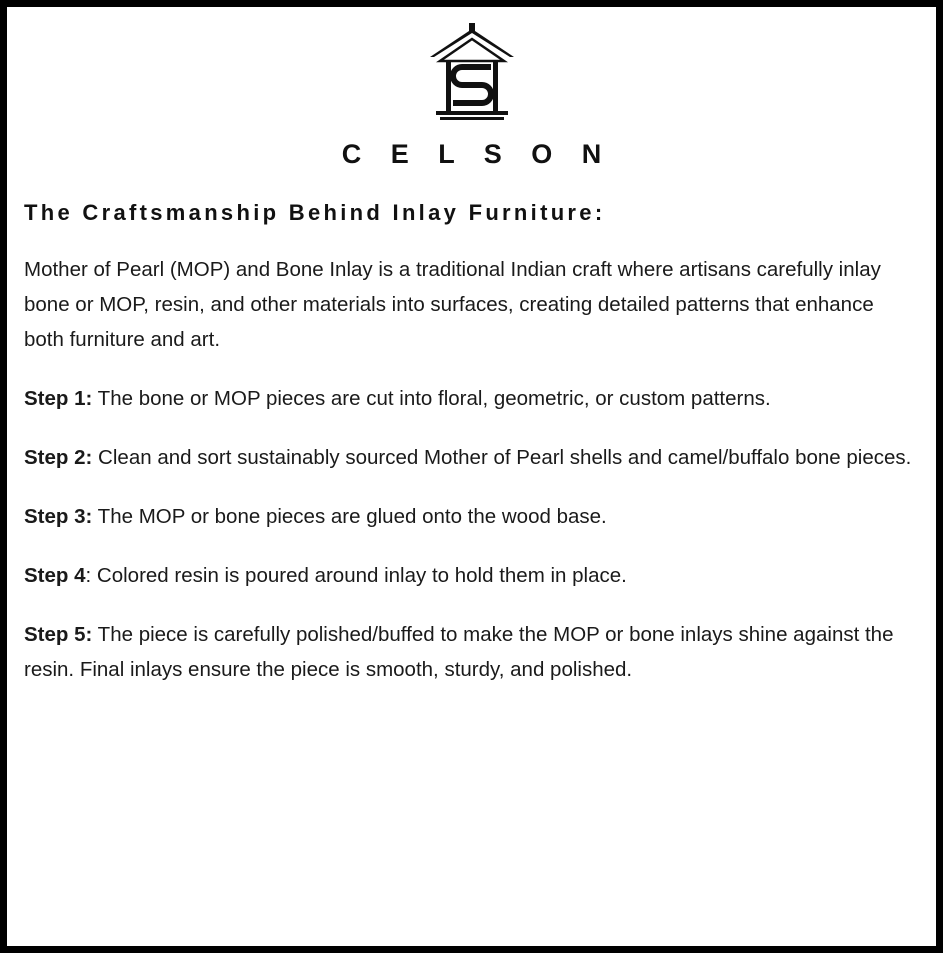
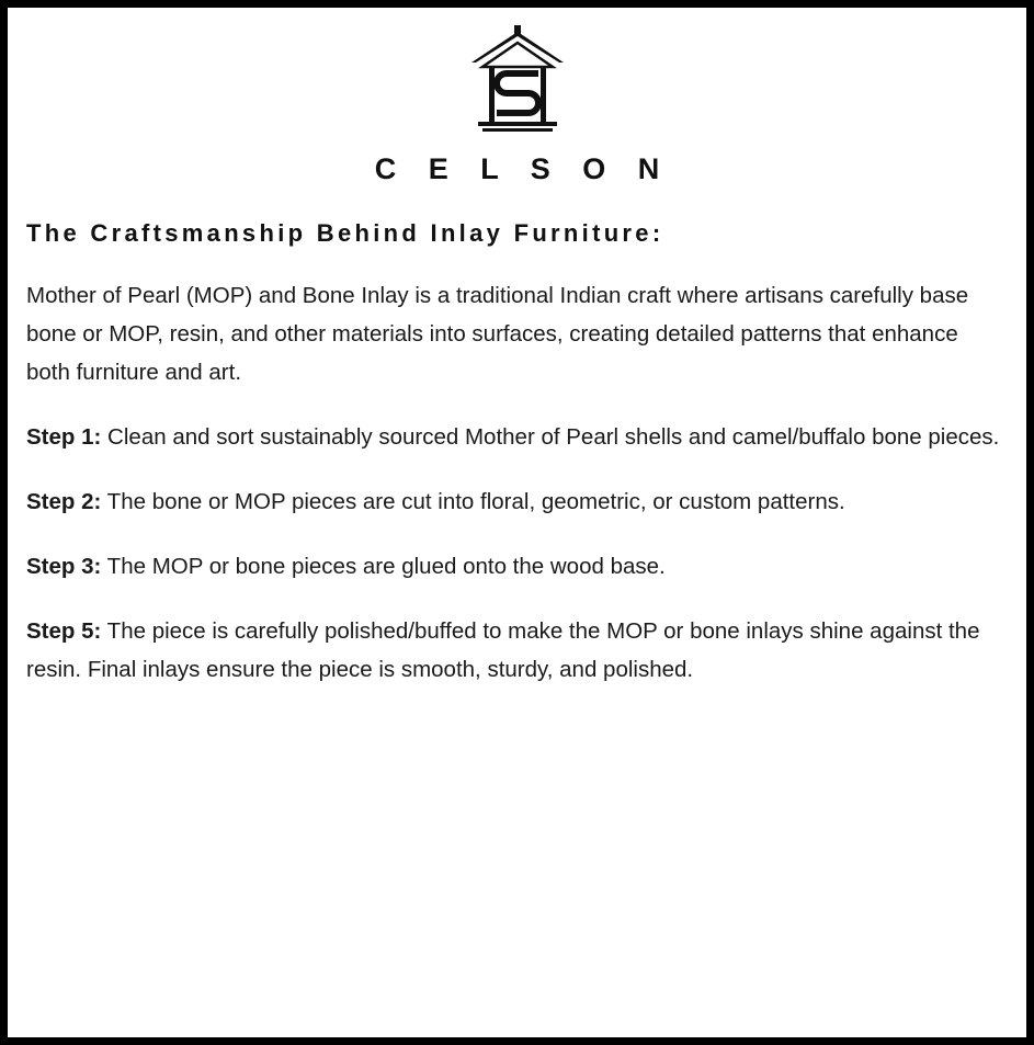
  C E L S O N
  The Craftsmanship Behind Inlay Furniture:
- Mother of Pearl (MOP) and Bone Inlay is a traditional Indian craft where artisans carefully inlay bone or MOP, resin, and other materials into surfaces, creating detailed patterns that enhance both furniture and art.
+ Mother of Pearl (MOP) and Bone Inlay is a traditional Indian craft where artisans carefully base bone or MOP, resin, and other materials into surfaces, creating detailed patterns that enhance both furniture and art.
- Step 1: The bone or MOP pieces are cut into floral, geometric, or custom patterns.
+ Step 1: Clean and sort sustainably sourced Mother of Pearl shells and camel/buffalo bone pieces.
- Step 2: Clean and sort sustainably sourced Mother of Pearl shells and camel/buffalo bone pieces.
+ Step 2: The bone or MOP pieces are cut into floral, geometric, or custom patterns.
  Step 3: The MOP or bone pieces are glued onto the wood base.
- Step 4: Colored resin is poured around inlay to hold them in place.
  Step 5: The piece is carefully polished/buffed to make the MOP or bone inlays shine against the resin. Final inlays ensure the piece is smooth, sturdy, and polished.
